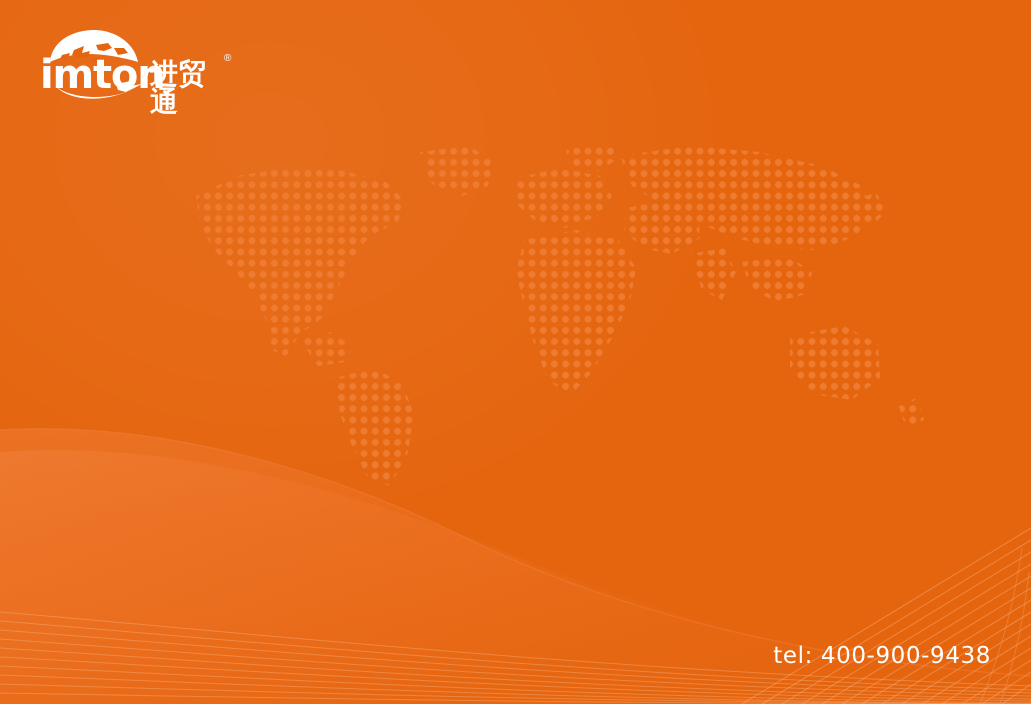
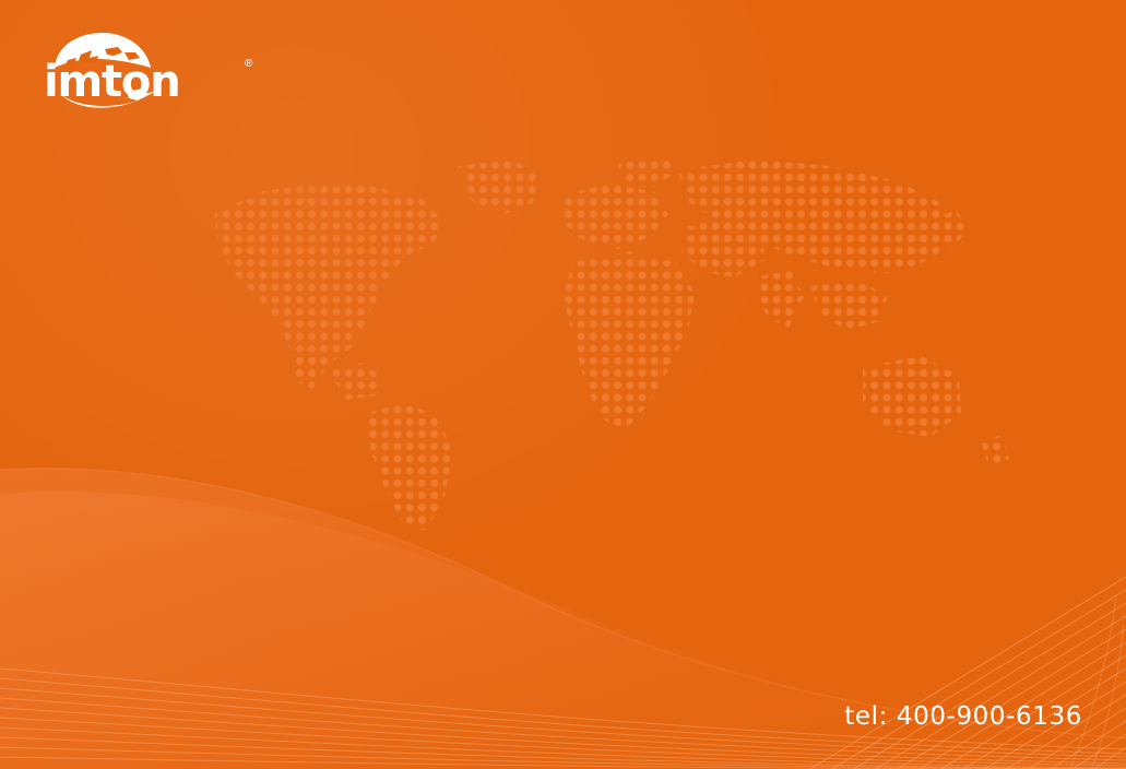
  imton
- 进贸通
  ®
- tel: 400-900-9438
+ tel: 400-900-6136
